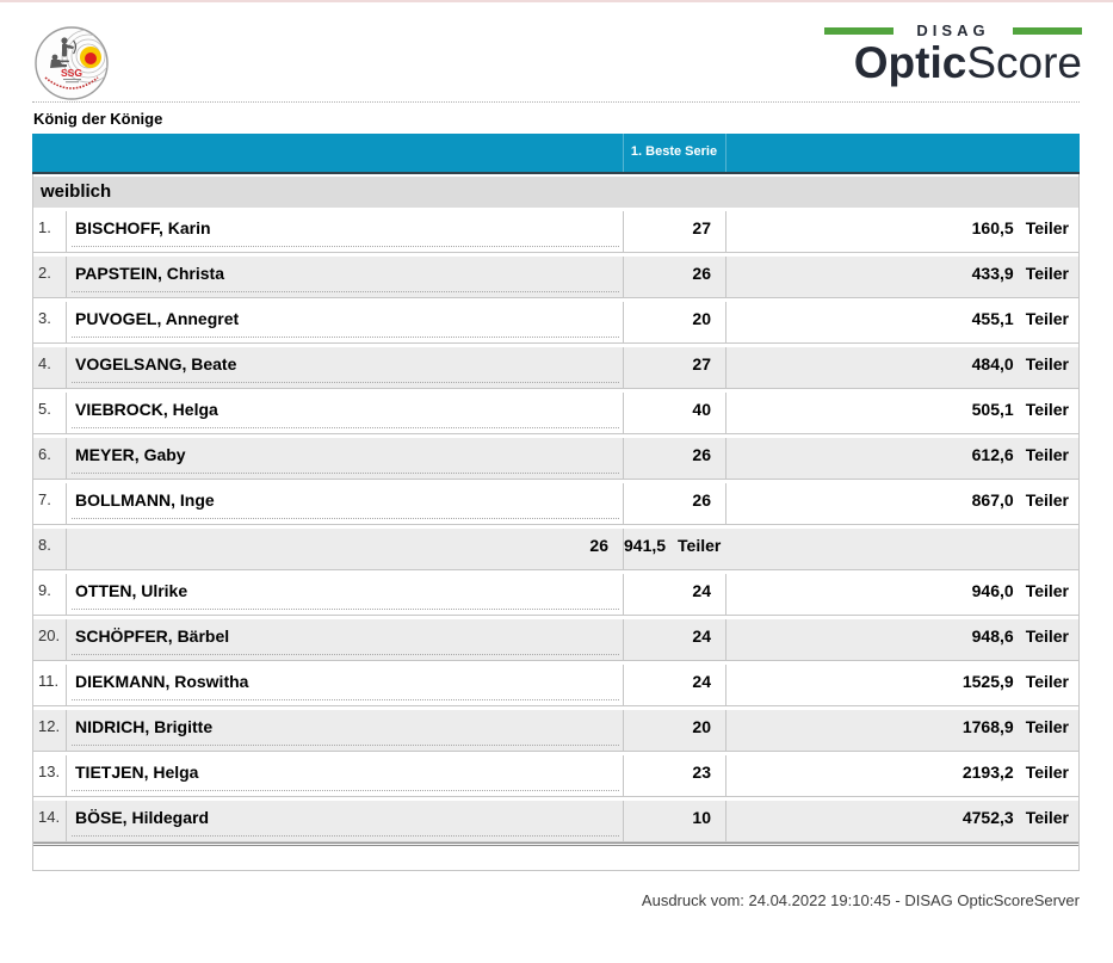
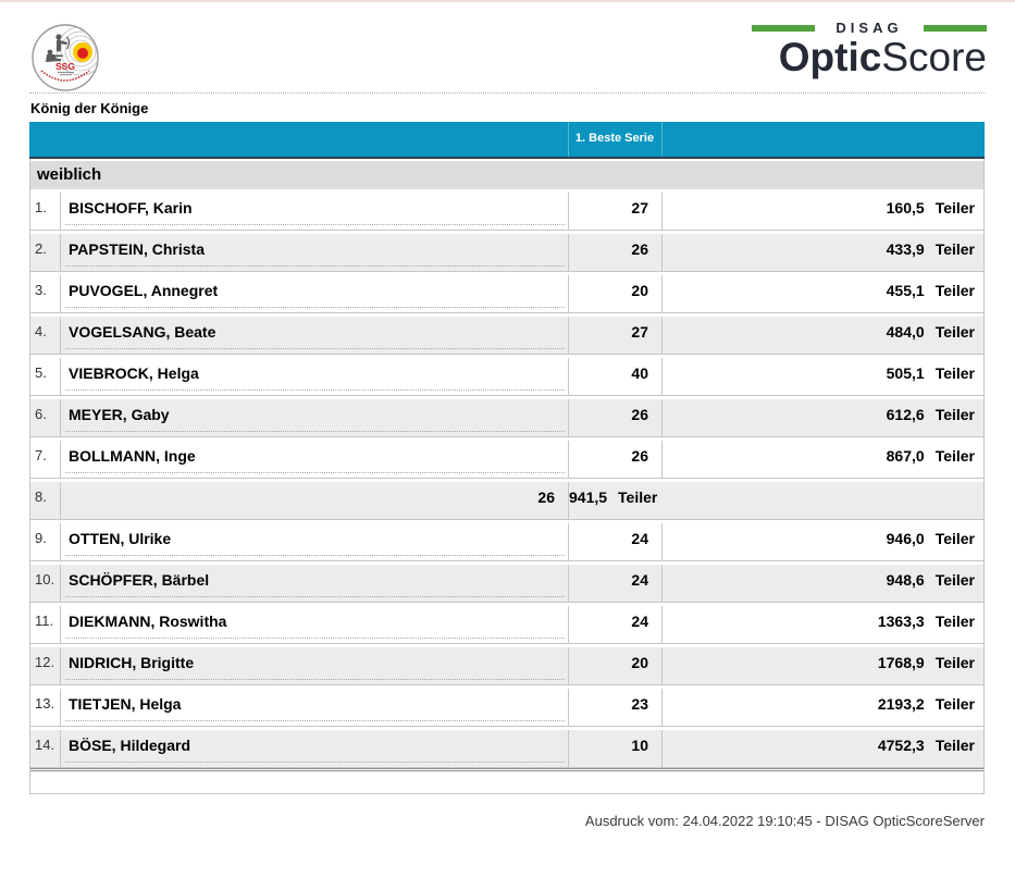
  SSG
  DISAG
  OpticScore
  König der Könige
  1. Beste Serie
  weiblich
  1.
  BISCHOFF, Karin
  27
  160,5 Teiler
  2.
  PAPSTEIN, Christa
  26
  433,9 Teiler
  3.
  PUVOGEL, Annegret
  20
  455,1 Teiler
  4.
  VOGELSANG, Beate
  27
  484,0 Teiler
  5.
  VIEBROCK, Helga
  40
  505,1 Teiler
  6.
  MEYER, Gaby
  26
  612,6 Teiler
  7.
  BOLLMANN, Inge
  26
  867,0 Teiler
  8.
  26
  941,5 Teiler
  9.
  OTTEN, Ulrike
  24
  946,0 Teiler
- 20.
+ 10.
  SCHÖPFER, Bärbel
  24
  948,6 Teiler
  11.
  DIEKMANN, Roswitha
  24
- 1525,9 Teiler
+ 1363,3 Teiler
  12.
  NIDRICH, Brigitte
  20
  1768,9 Teiler
  13.
  TIETJEN, Helga
  23
  2193,2 Teiler
  14.
  BÖSE, Hildegard
  10
  4752,3 Teiler
  Ausdruck vom: 24.04.2022 19:10:45 - DISAG OpticScoreServer
